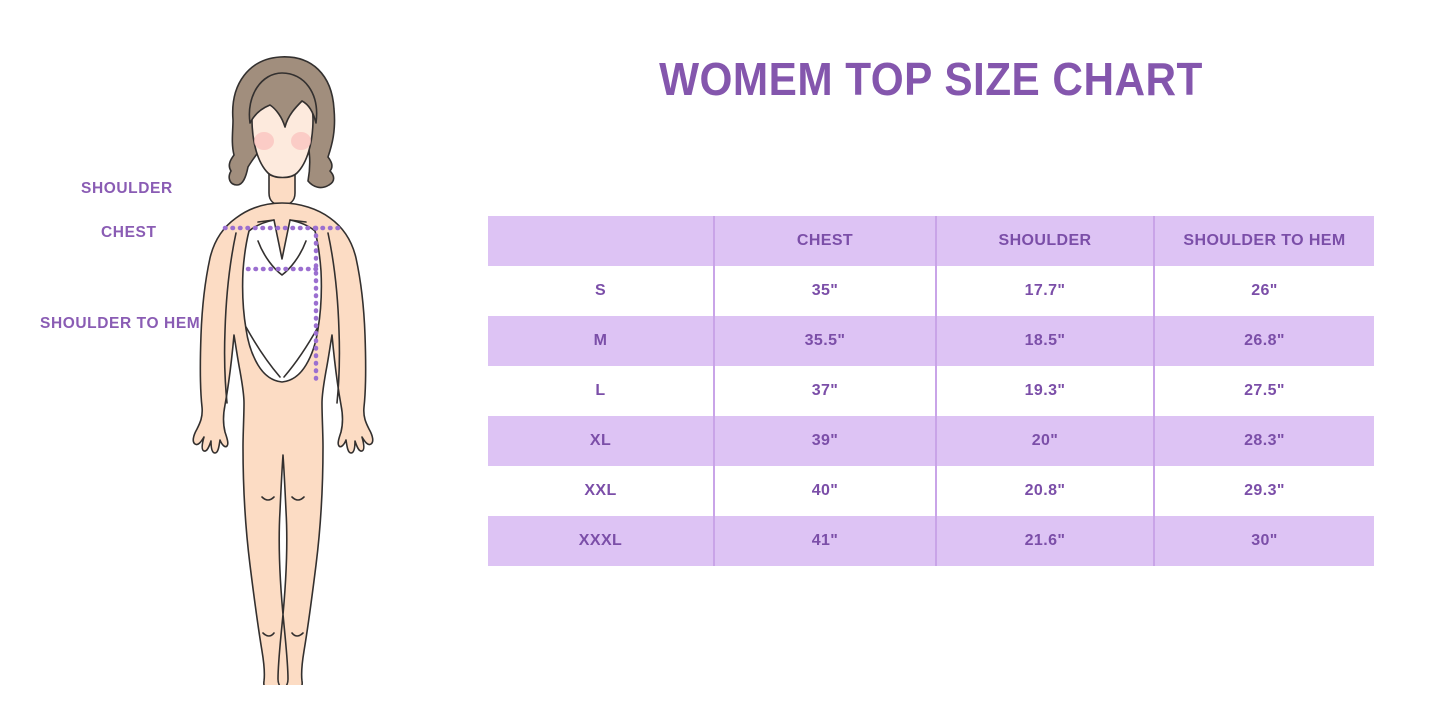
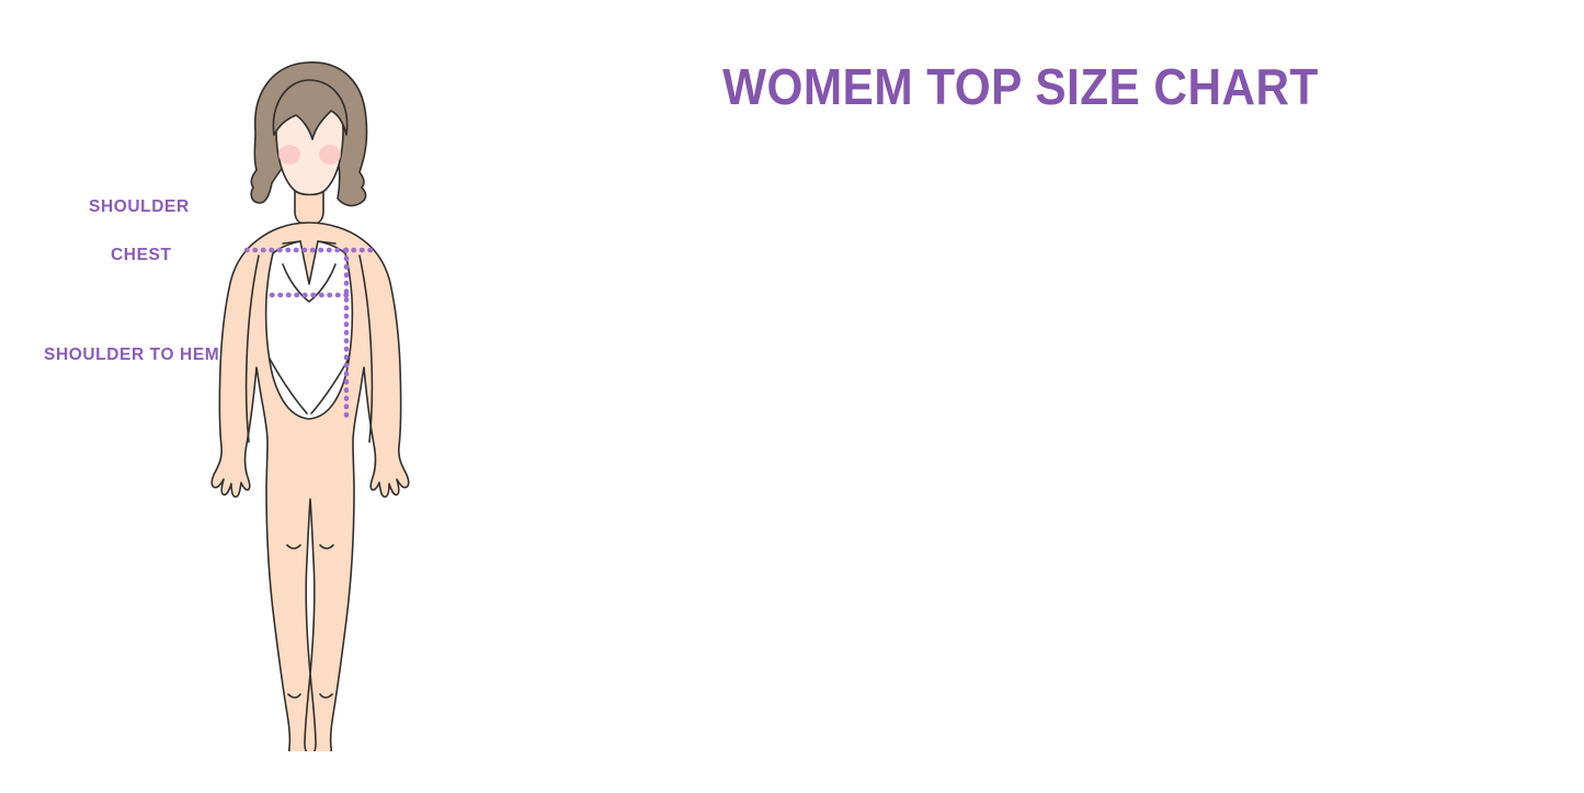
  WOMEM TOP SIZE CHART
  SHOULDER
  CHEST
  SHOULDER TO HEM
- 	CHEST	SHOULDER	SHOULDER TO HEM
- S	35"	17.7"	26"
- M	35.5"	18.5"	26.8"
- L	37"	19.3"	27.5"
- XL	39"	20"	28.3"
- XXL	40"	20.8"	29.3"
- XXXL	41"	21.6"	30"
